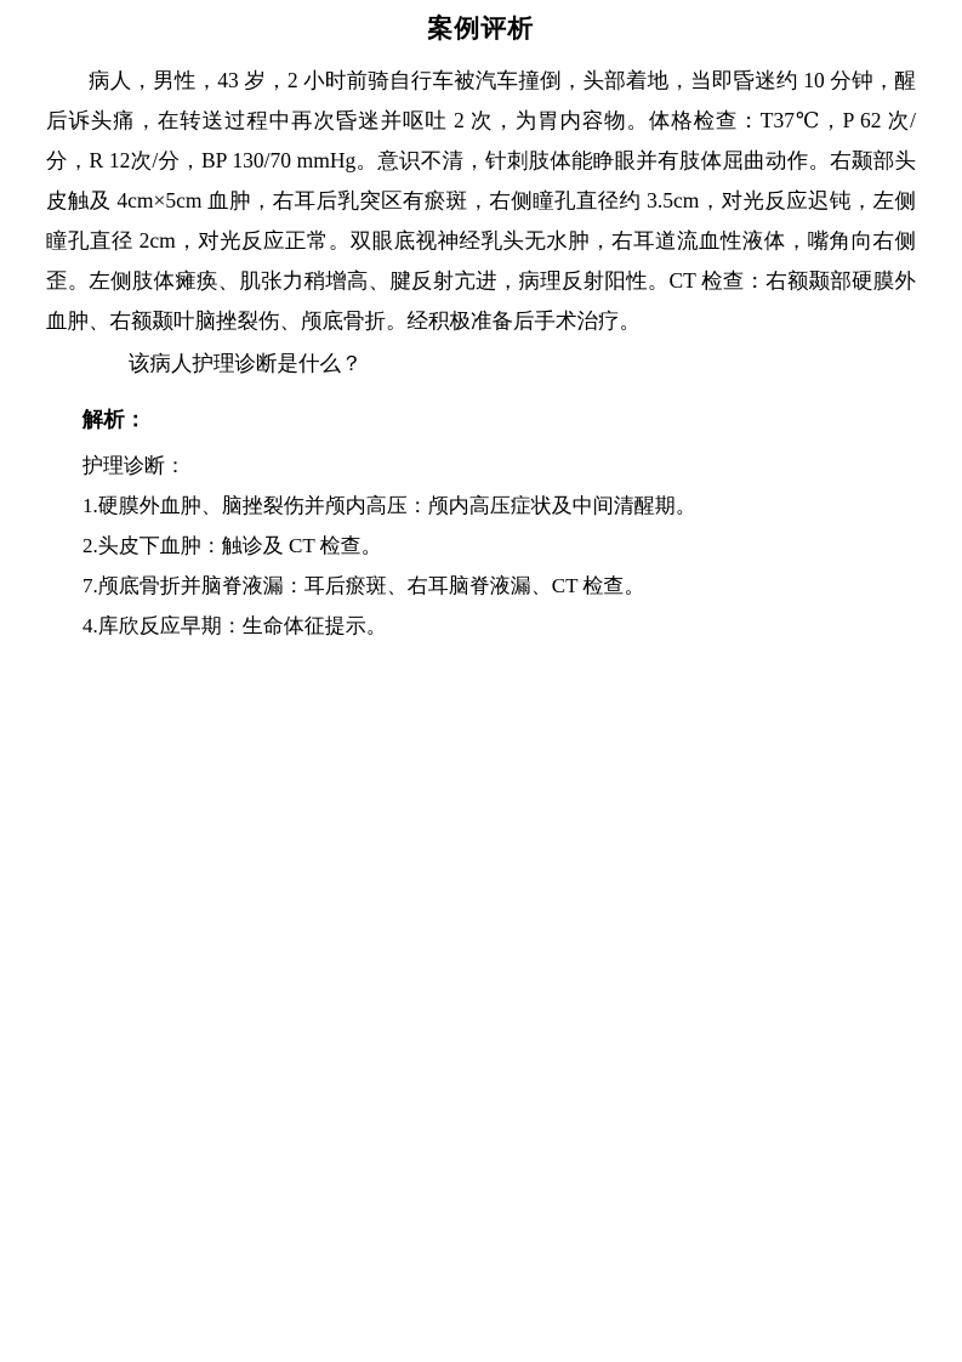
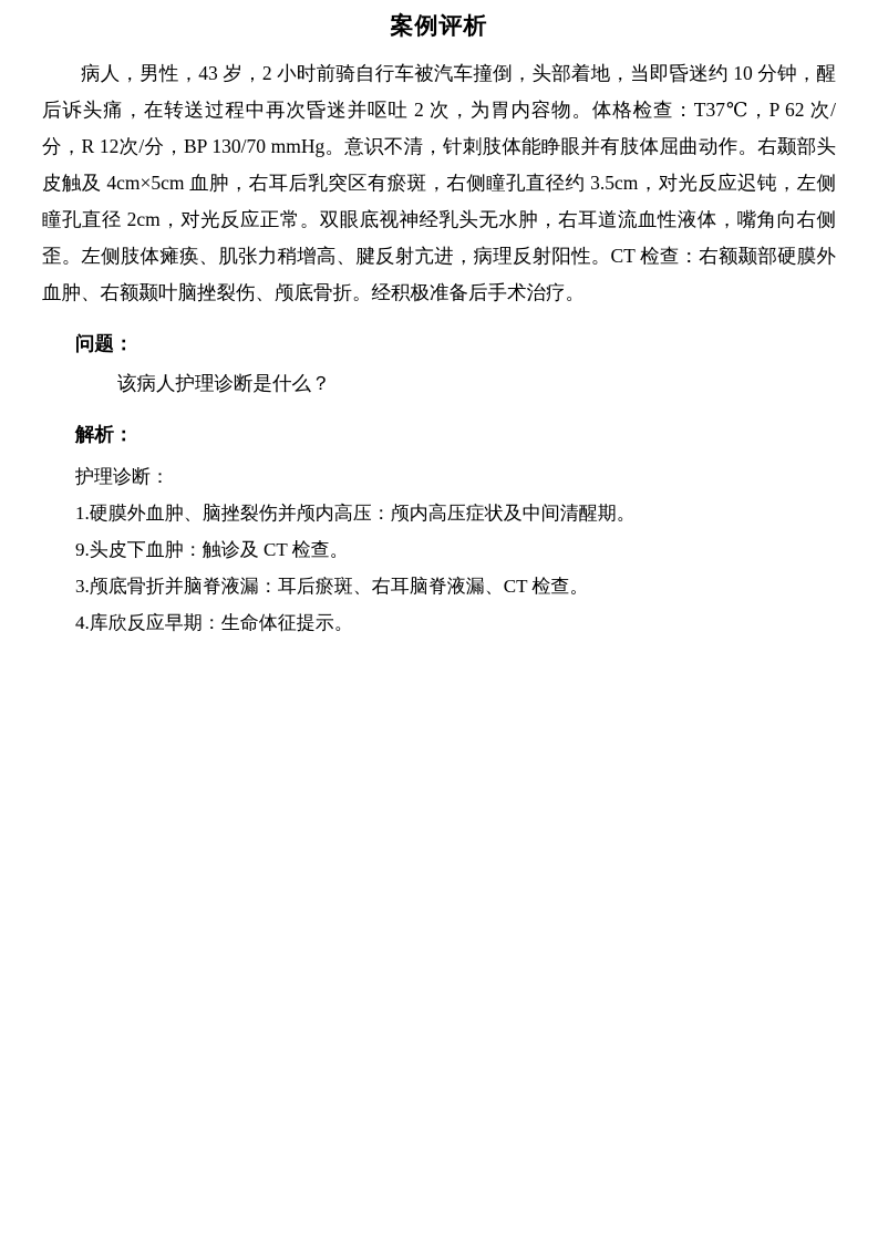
  案例评析
  病人，男性，43 岁，2 小时前骑自行车被汽车撞倒，头部着地，当即昏迷约 10 分钟，醒后诉头痛，在转送过程中再次昏迷并呕吐 2 次，为胃内容物。体格检查：T37℃，P 62 次/分，R 12次/分，BP 130/70 mmHg。意识不清，针刺肢体能睁眼并有肢体屈曲动作。右颞部头皮触及 4cm×5cm 血肿，右耳后乳突区有瘀斑，右侧瞳孔直径约 3.5cm，对光反应迟钝，左侧瞳孔直径 2cm，对光反应正常。双眼底视神经乳头无水肿，右耳道流血性液体，嘴角向右侧歪。左侧肢体瘫痪、肌张力稍增高、腱反射亢进，病理反射阳性。CT 检查：右额颞部硬膜外血肿、右额颞叶脑挫裂伤、颅底骨折。经积极准备后手术治疗。
+ 问题：
  该病人护理诊断是什么？
  解析：
  护理诊断：
  1.硬膜外血肿、脑挫裂伤并颅内高压：颅内高压症状及中间清醒期。
- 2.头皮下血肿：触诊及 CT 检查。
+ 9.头皮下血肿：触诊及 CT 检查。
- 7.颅底骨折并脑脊液漏：耳后瘀斑、右耳脑脊液漏、CT 检查。
+ 3.颅底骨折并脑脊液漏：耳后瘀斑、右耳脑脊液漏、CT 检查。
  4.库欣反应早期：生命体征提示。
